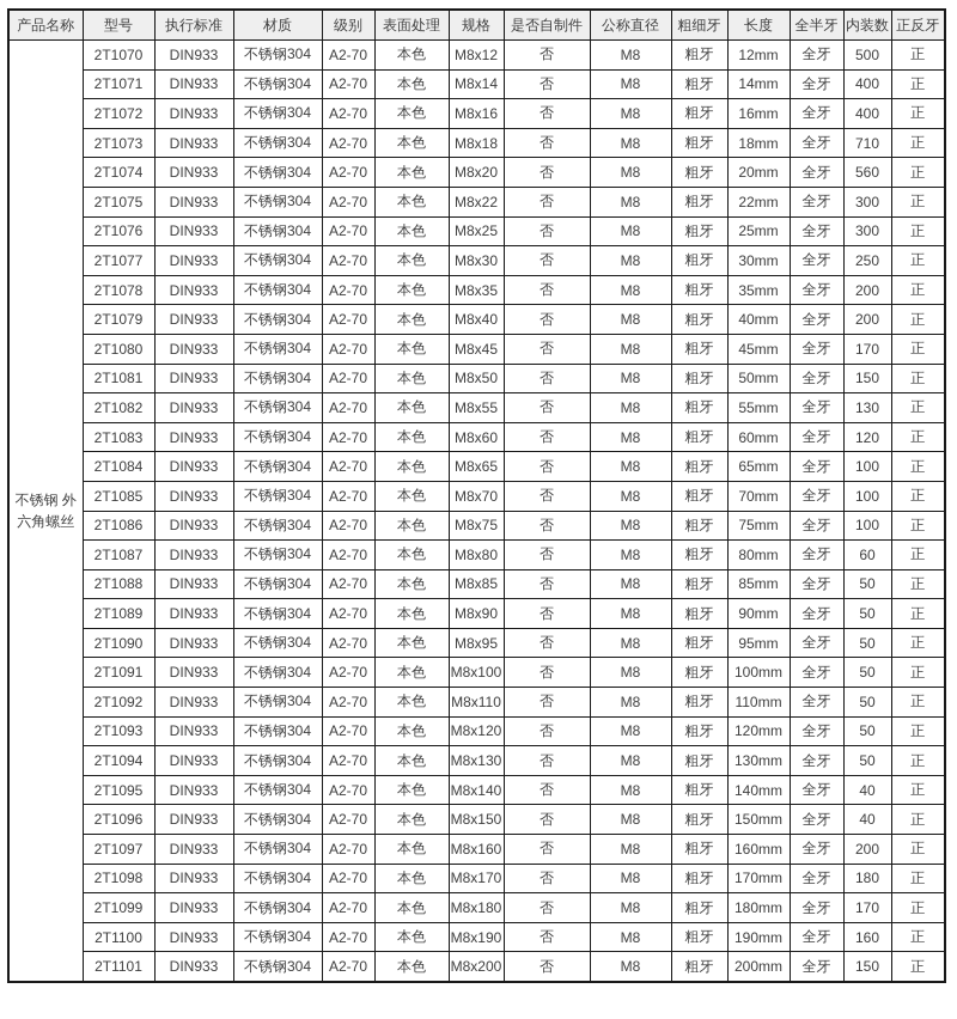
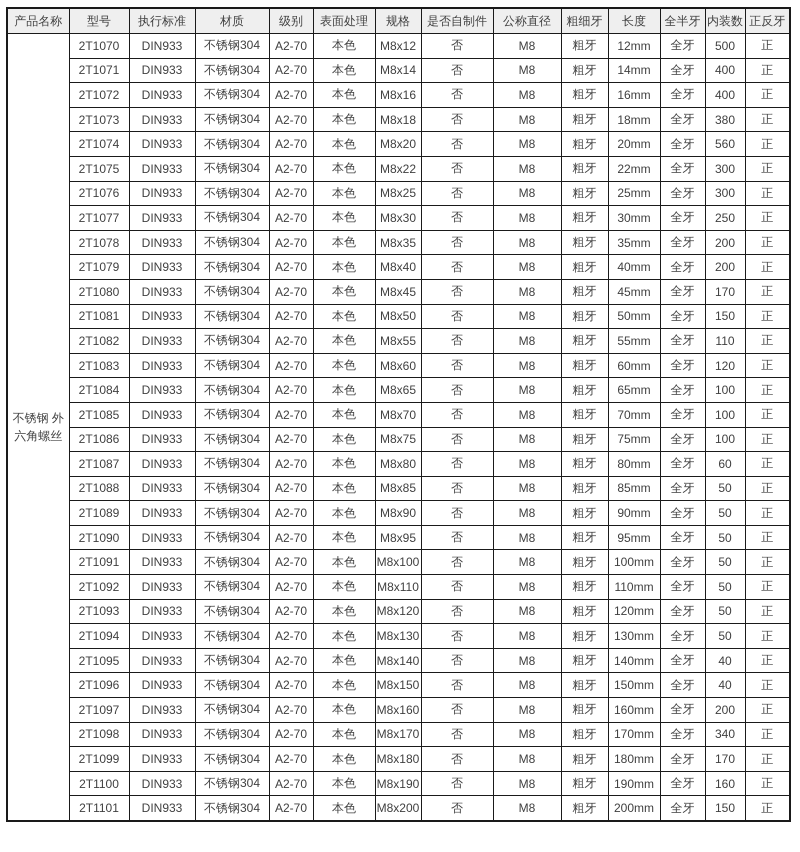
  产品名称	型号	执行标准	材质	级别	表面处理	规格	是否自制件	公称直径	粗细牙	长度	全半牙	内装数	正反牙
  不锈钢 外六角螺丝	2T1070	DIN933	不锈钢304	A2-70	本色	M8x12	否	M8	粗牙	12mm	全牙	500	正
  2T1071	DIN933	不锈钢304	A2-70	本色	M8x14	否	M8	粗牙	14mm	全牙	400	正
  2T1072	DIN933	不锈钢304	A2-70	本色	M8x16	否	M8	粗牙	16mm	全牙	400	正
- 2T1073	DIN933	不锈钢304	A2-70	本色	M8x18	否	M8	粗牙	18mm	全牙	710	正
+ 2T1073	DIN933	不锈钢304	A2-70	本色	M8x18	否	M8	粗牙	18mm	全牙	380	正
  2T1074	DIN933	不锈钢304	A2-70	本色	M8x20	否	M8	粗牙	20mm	全牙	560	正
  2T1075	DIN933	不锈钢304	A2-70	本色	M8x22	否	M8	粗牙	22mm	全牙	300	正
  2T1076	DIN933	不锈钢304	A2-70	本色	M8x25	否	M8	粗牙	25mm	全牙	300	正
  2T1077	DIN933	不锈钢304	A2-70	本色	M8x30	否	M8	粗牙	30mm	全牙	250	正
  2T1078	DIN933	不锈钢304	A2-70	本色	M8x35	否	M8	粗牙	35mm	全牙	200	正
  2T1079	DIN933	不锈钢304	A2-70	本色	M8x40	否	M8	粗牙	40mm	全牙	200	正
  2T1080	DIN933	不锈钢304	A2-70	本色	M8x45	否	M8	粗牙	45mm	全牙	170	正
  2T1081	DIN933	不锈钢304	A2-70	本色	M8x50	否	M8	粗牙	50mm	全牙	150	正
- 2T1082	DIN933	不锈钢304	A2-70	本色	M8x55	否	M8	粗牙	55mm	全牙	130	正
+ 2T1082	DIN933	不锈钢304	A2-70	本色	M8x55	否	M8	粗牙	55mm	全牙	110	正
  2T1083	DIN933	不锈钢304	A2-70	本色	M8x60	否	M8	粗牙	60mm	全牙	120	正
  2T1084	DIN933	不锈钢304	A2-70	本色	M8x65	否	M8	粗牙	65mm	全牙	100	正
  2T1085	DIN933	不锈钢304	A2-70	本色	M8x70	否	M8	粗牙	70mm	全牙	100	正
  2T1086	DIN933	不锈钢304	A2-70	本色	M8x75	否	M8	粗牙	75mm	全牙	100	正
  2T1087	DIN933	不锈钢304	A2-70	本色	M8x80	否	M8	粗牙	80mm	全牙	60	正
  2T1088	DIN933	不锈钢304	A2-70	本色	M8x85	否	M8	粗牙	85mm	全牙	50	正
  2T1089	DIN933	不锈钢304	A2-70	本色	M8x90	否	M8	粗牙	90mm	全牙	50	正
  2T1090	DIN933	不锈钢304	A2-70	本色	M8x95	否	M8	粗牙	95mm	全牙	50	正
  2T1091	DIN933	不锈钢304	A2-70	本色	M8x100	否	M8	粗牙	100mm	全牙	50	正
  2T1092	DIN933	不锈钢304	A2-70	本色	M8x110	否	M8	粗牙	110mm	全牙	50	正
  2T1093	DIN933	不锈钢304	A2-70	本色	M8x120	否	M8	粗牙	120mm	全牙	50	正
  2T1094	DIN933	不锈钢304	A2-70	本色	M8x130	否	M8	粗牙	130mm	全牙	50	正
  2T1095	DIN933	不锈钢304	A2-70	本色	M8x140	否	M8	粗牙	140mm	全牙	40	正
  2T1096	DIN933	不锈钢304	A2-70	本色	M8x150	否	M8	粗牙	150mm	全牙	40	正
  2T1097	DIN933	不锈钢304	A2-70	本色	M8x160	否	M8	粗牙	160mm	全牙	200	正
- 2T1098	DIN933	不锈钢304	A2-70	本色	M8x170	否	M8	粗牙	170mm	全牙	180	正
+ 2T1098	DIN933	不锈钢304	A2-70	本色	M8x170	否	M8	粗牙	170mm	全牙	340	正
  2T1099	DIN933	不锈钢304	A2-70	本色	M8x180	否	M8	粗牙	180mm	全牙	170	正
  2T1100	DIN933	不锈钢304	A2-70	本色	M8x190	否	M8	粗牙	190mm	全牙	160	正
  2T1101	DIN933	不锈钢304	A2-70	本色	M8x200	否	M8	粗牙	200mm	全牙	150	正
